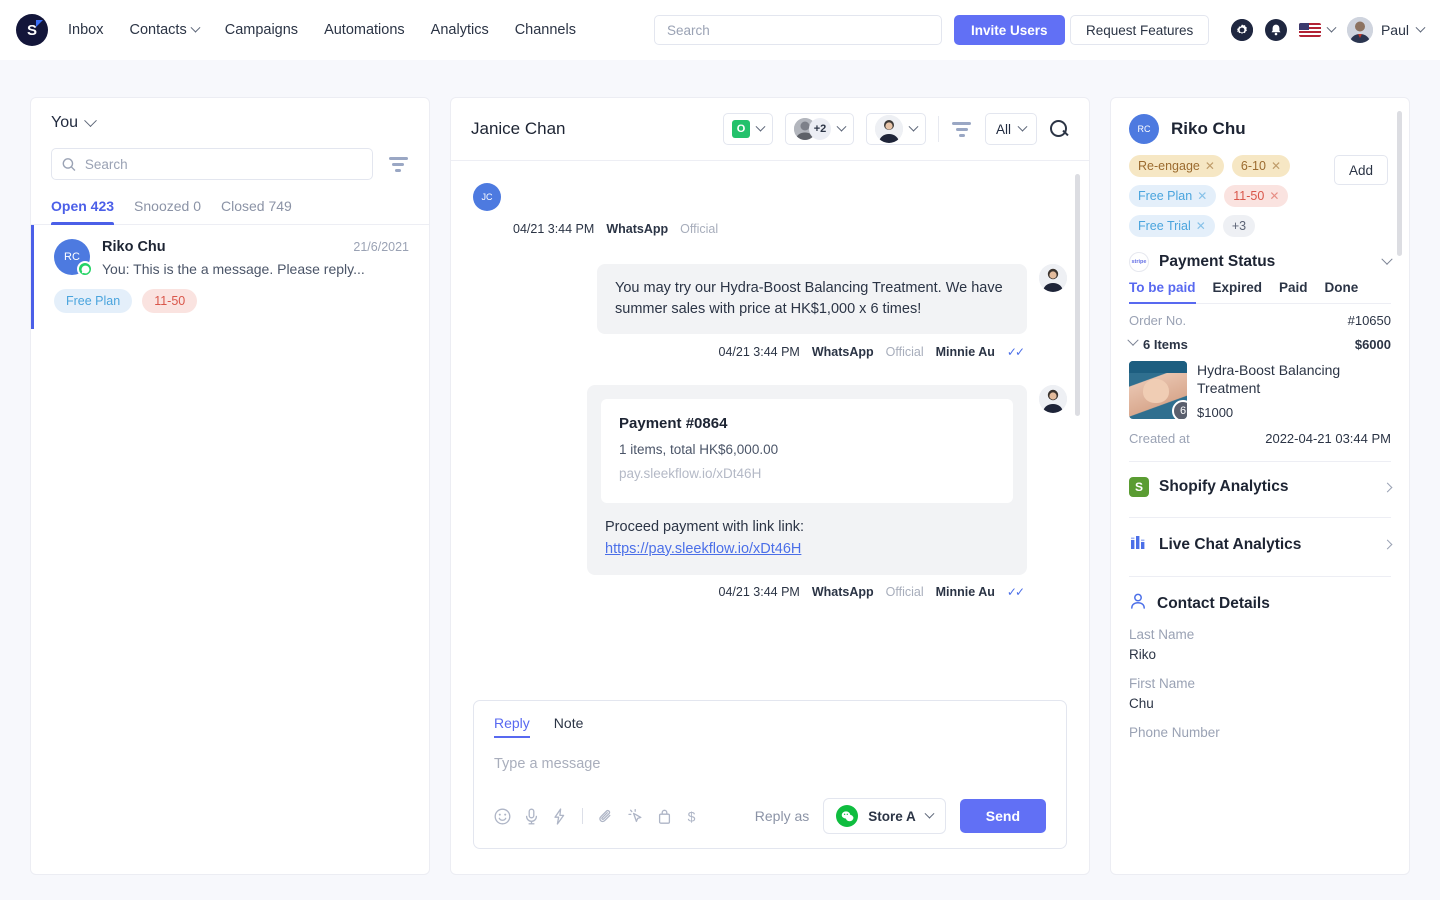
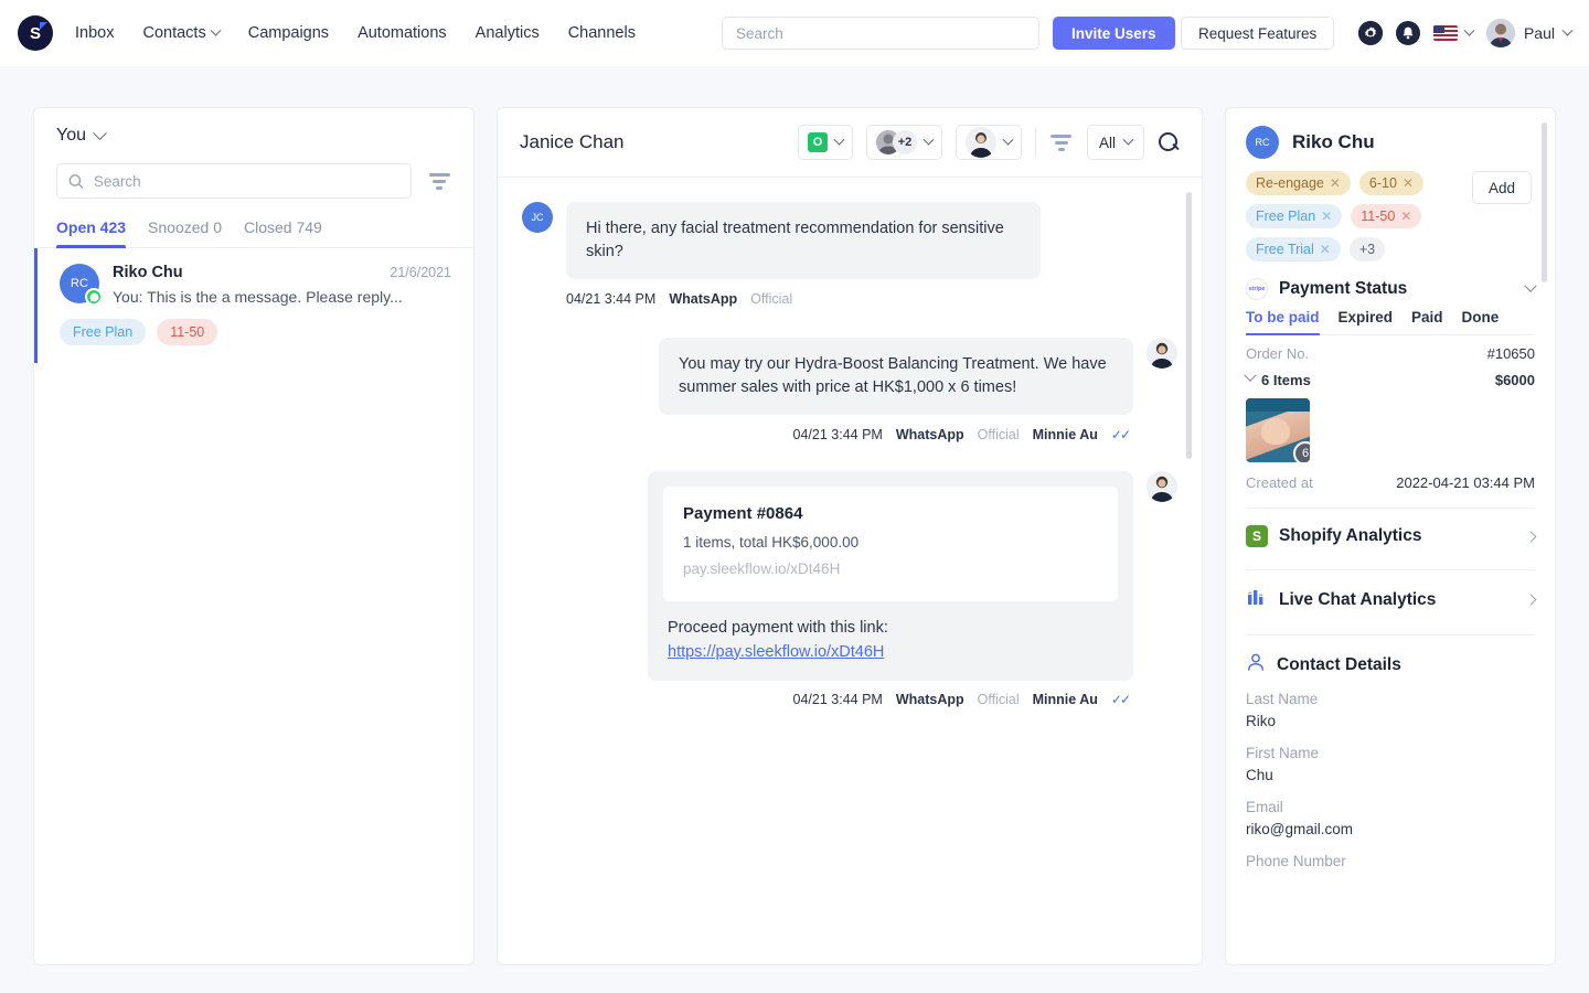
  S
  Inbox
  Contacts
  Campaigns
  Automations
  Analytics
  Channels
  Search
  Invite Users
  Request Features
  Paul
  You
  Search
  Open 423
  Snoozed 0
  Closed 749
  RC
  Riko Chu
  21/6/2021
  You: This is the a message. Please reply...
  Free Plan
  11-50
  Janice Chan
  O
  +2
  All
  JC
+ Hi there, any facial treatment recommendation for sensitive skin?
  04/21 3:44 PM
  WhatsApp
  Official
  You may try our Hydra-Boost Balancing Treatment. We have summer sales with price at HK$1,000 x 6 times!
  04/21 3:44 PM
  WhatsApp
  Official
  Minnie Au
  ✓✓
  Payment #0864
  1 items, total HK$6,000.00
  pay.sleekflow.io/xDt46H
- Proceed payment with link link:
+ Proceed payment with this link:
  https://pay.sleekflow.io/xDt46H
  04/21 3:44 PM
  WhatsApp
  Official
  Minnie Au
  ✓✓
- Reply
- Note
- Type a message
- $
- Reply as
- Store A
- Send
  RC
  Riko Chu
  Re-engage
  ✕
  6-10
  ✕
  Free Plan
  ✕
  11-50
  ✕
  Free Trial
  ✕
  +3
  Add
  Payment Status
  To be paid
  Expired
  Paid
  Done
  Order No.
  #10650
  6 Items
  $6000
  6
- Hydra-Boost Balancing Treatment
- $1000
  Created at
  2022-04-21 03:44 PM
  S
  Shopify Analytics
  Live Chat Analytics
  Contact Details
  Last Name
  Riko
  First Name
  Chu
+ Email
+ riko@gmail.com
  Phone Number
